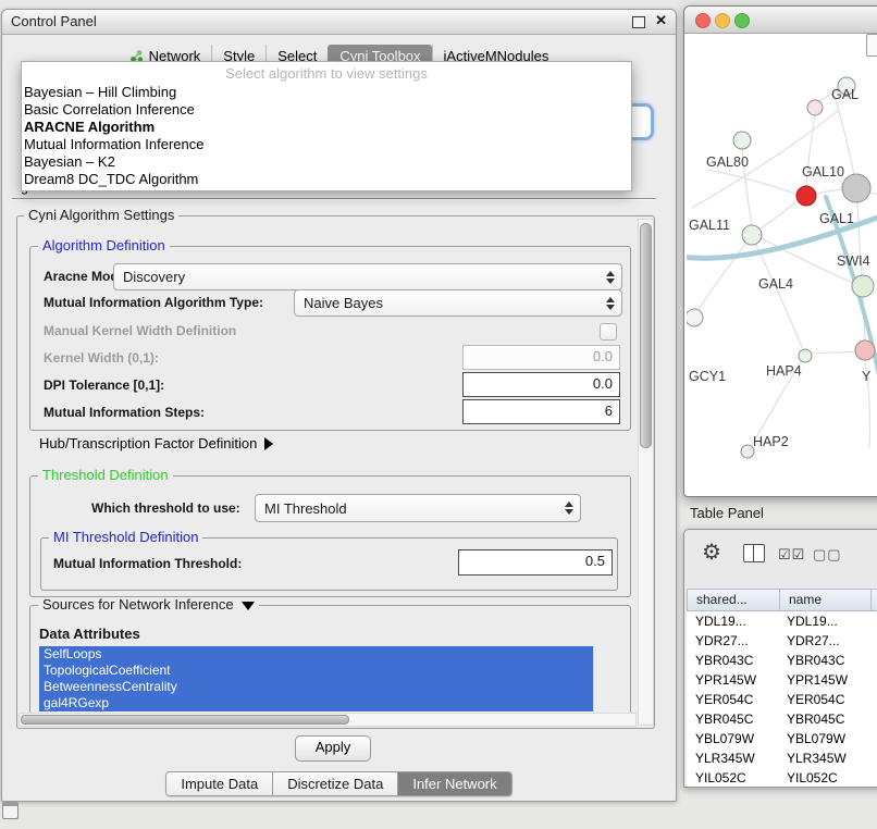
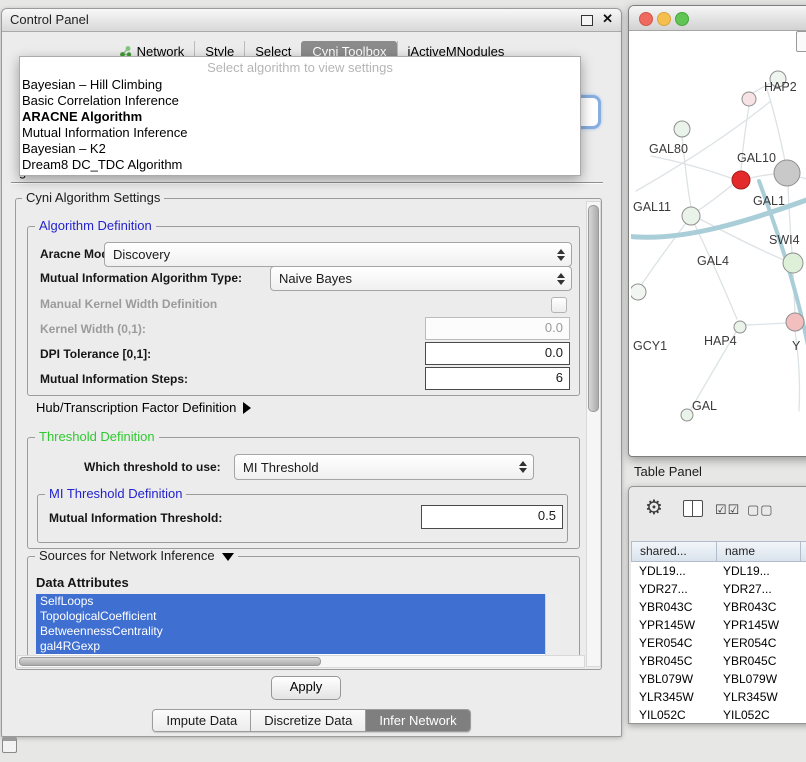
  Control Panel
  ✕
  Network
  Style
  Select
  Cyni Toolbox
  jActiveMNodules
  Cyni Algorithm Settings
  Algorithm Definition
  Aracne Mo
  Discovery
  Mutual Information Algorithm Type:
  Naive Bayes
  Manual Kernel Width Definition
  Kernel Width (0,1):
  0.0
  DPI Tolerance [0,1]:
  0.0
  Mutual Information Steps:
  6
  Hub/Transcription Factor Definition
  Threshold Definition
  Which threshold to use:
  MI Threshold
  MI Threshold Definition
  Mutual Information Threshold:
  0.5
  Sources for Network Inference
  Data Attributes
  SelfLoops
  TopologicalCoefficient
  BetweennessCentrality
  gal4RGexp
  Apply
  Impute Data
  Discretize Data
  Infer Network
  Select algorithm to view settings
  Bayesian – Hill Climbing
  Basic Correlation Inference
  ARACNE Algorithm
  Mutual Information Inference
  Bayesian – K2
  Dream8 DC_TDC Algorithm
- GAL
+ HAP2
  GAL80
  GAL10
  GAL11
  GAL1
  SWI4
  GAL4
  GCY1
  HAP4
  Y
- HAP2
+ GAL
  Table Panel
  ⚙
  ☑☑
  ▢▢
  shared...
  name
  YDL19...
  YDL19...
  YDR27...
  YDR27...
  YBR043C
  YBR043C
  YPR145W
  YPR145W
  YER054C
  YER054C
  YBR045C
  YBR045C
  YBL079W
  YBL079W
  YLR345W
  YLR345W
  YIL052C
  YIL052C
